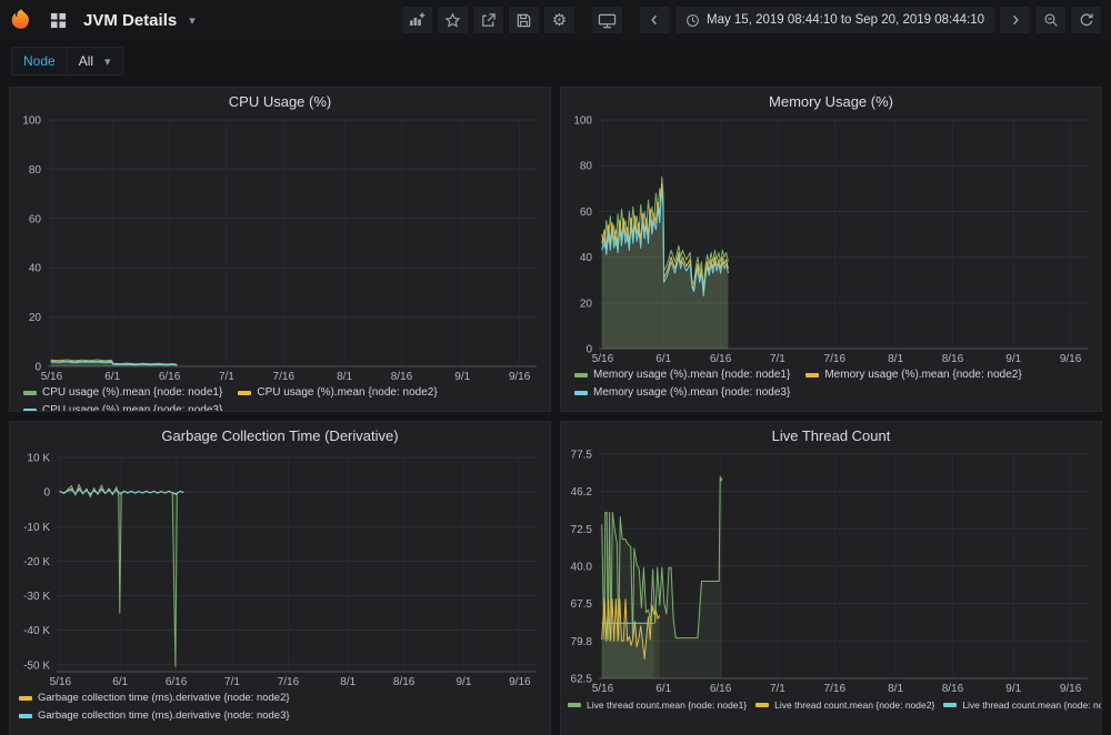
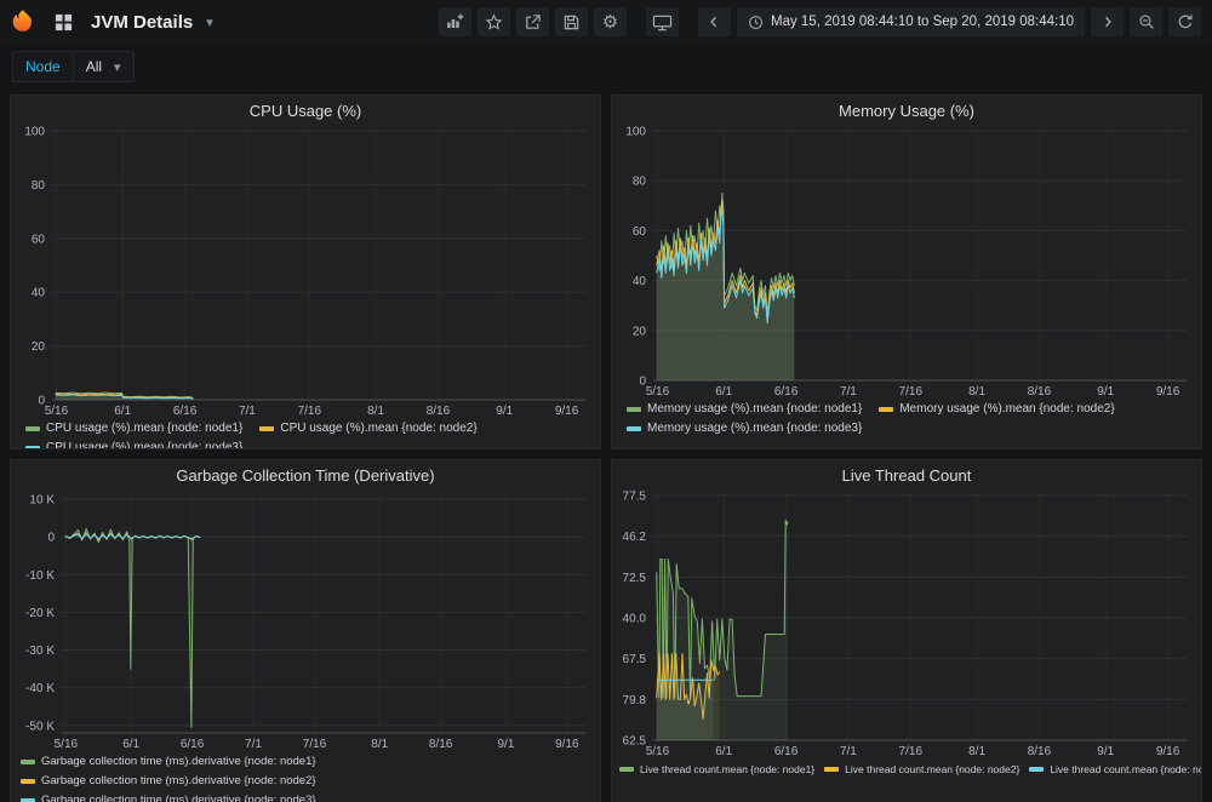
  JVM Details
  ▾
  ⚙
  May 15, 2019 08:44:10 to Sep 20, 2019 08:44:10
  Node
  All
  ▾
  CPU Usage (%)
  5/16
  6/1
  6/16
  7/1
  7/16
  8/1
  8/16
  9/1
  9/16
  0
  20
  40
  60
  80
  100
  CPU usage (%).mean {node: node1}
  CPU usage (%).mean {node: node2}
  CPU usage (%).mean {node: node3}
  Memory Usage (%)
  5/16
  6/1
  6/16
  7/1
  7/16
  8/1
  8/16
  9/1
  9/16
  0
  20
  40
  60
  80
  100
  Memory usage (%).mean {node: node1}
  Memory usage (%).mean {node: node2}
  Memory usage (%).mean {node: node3}
  Garbage Collection Time (Derivative)
  5/16
  6/1
  6/16
  7/1
  7/16
  8/1
  8/16
  9/1
  9/16
  10 K
  0
  -10 K
  -20 K
  -30 K
  -40 K
  -50 K
+ Garbage collection time (ms).derivative {node: node1}
  Garbage collection time (ms).derivative {node: node2}
  Garbage collection time (ms).derivative {node: node3}
  Live Thread Count
  5/16
  6/1
  6/16
  7/1
  7/16
  8/1
  8/16
  9/1
  9/16
  62.5
  79.8
  67.5
  40.0
  72.5
  46.2
  77.5
  Live thread count.mean {node: node1}
  Live thread count.mean {node: node2}
  Live thread count.mean {node: n
